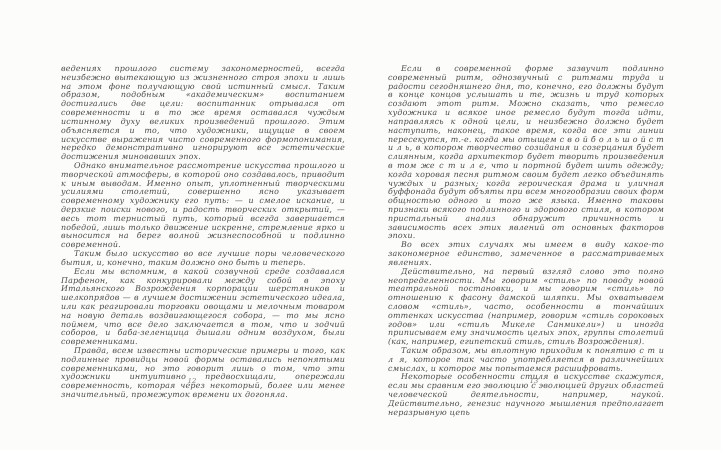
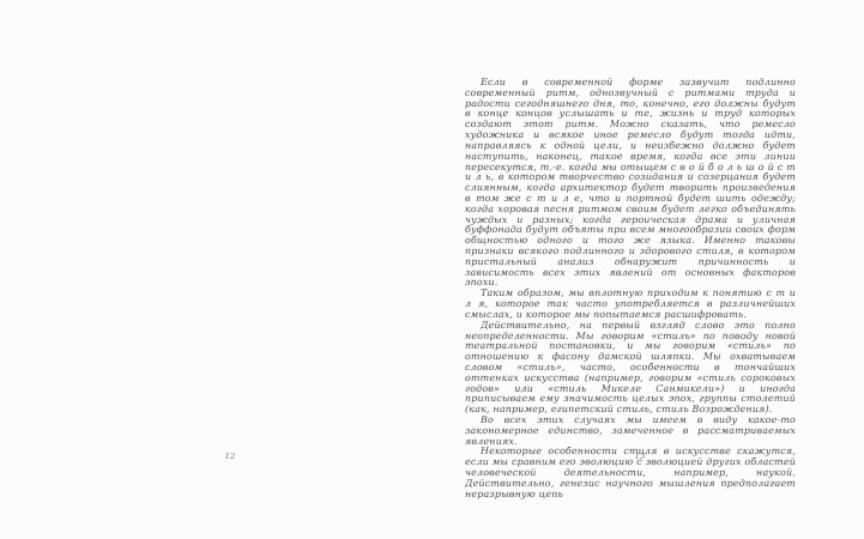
- ведениях прошлого систему закономерностей, всегда неизбежно вытекающую из жизненного строя эпохи и лишь на этом фоне получающую свой истинный смысл. Таким образом, подобным «академическим» воспитанием достигались две цели: воспитанник отрывался от современности и в то же время оставался чуждым истинному духу великих произведений прошлого. Этим объясняется и то, что художники, ищущие в своем искусстве выражения чисто современного формопонимания, нередко демонстративно игнорируют все эстетические достижения миновавших эпох.
- Однако внимательное рассмотрение искусства прошлого и творческой атмосферы, в которой оно создавалось, приводит к иным выводам. Именно опыт, уплотненный творческими усилиями столетий, совершенно ясно указывает современному художнику его путь: — и смелое искание, и дерзкие поиски нового, и радость творческих открытий, — весь тот тернистый путь, который всегда завершается победой, лишь только движение искренне, стремление ярко и выносится на берег волной жизнеспособной и подлинно современной.
- Таким было искусство во все лучшие поры человеческого бытия, и, конечно, таким должно оно быть и теперь.
- Если мы вспомним, в какой созвучной среде создавался Парфенон, как конкурировали между собой в эпоху Итальянского Возрождения корпорации шерстяников и шелкопрядов — в лучшем достижении эстетического идеала, или как реагировали торговки овощами и мелочным товаром на новую деталь воздвигающегося собора, — то мы ясно поймем, что все дело заключается в том, что и зодчий соборов, и баба-зеленщица дышали одним воздухом, были современниками.
- Правда, всем известны исторические примеры и того, как подлинные провидцы новой формы оставались непонятыми современниками, но это говорит лишь о том, что эти художники интуитивно предвосхищали, опережали современность, которая через некоторый, более или менее значительный, промежуток времени их догоняла.
  Если в современной форме зазвучит подлинно современный ритм, однозвучный с ритмами труда и радости сегодняшнего дня, то, конечно, его должны будут в конце концов услышать и те, жизнь и труд которых создают этот ритм. Можно сказать, что ремесло художника и всякое иное ремесло будут тогда идти, направляясь к одной цели, и неизбежно должно будет наступить, наконец, такое время, когда все эти линии пересекутся, т.-е. когда мы отыщем с в о й б о л ь ш о й с т и л ь, в котором творчество созидания и созерцания будет слиянным, когда архитектор будет творить произведения в том же с т и л е, что и портной будет шить одежду; когда хоровая песня ритмом своим будет легко объединять чуждых и разных; когда героическая драма и уличная буффонада будут объяты при всем многообразии своих форм общностью одного и того же языка. Именно таковы признаки всякого подлинного и здорового стиля, в котором пристальный анализ обнаружит причинность и зависимость всех этих явлений от основных факторов эпохи.
- Во всех этих случаях мы имеем в виду какое-то закономерное единство, замеченное в рассматриваемых явлениях.
+ Таким образом, мы вплотную приходим к понятию с т и л я, которое так часто употребляется в различнейших смыслах, и которое мы попытаемся расшифровать.
  Действительно, на первый взгляд слово это полно неопределенности. Мы говорим «стиль» по поводу новой театральной постановки, и мы говорим «стиль» по отношению к фасону дамской шляпки. Мы охватываем словом «стиль», часто, особенности в тончайших оттенках искусства (например, говорим «стиль сороковых годов» или «стиль Микеле Санмикели») и иногда приписываем ему значимость целых эпох, группы столетий (как, например, египетский стиль, стиль Возрождения).
- Таким образом, мы вплотную приходим к понятию с т и л я, которое так часто употребляется в различнейших смыслах, и которое мы попытаемся расшифровать.
+ Во всех этих случаях мы имеем в виду какое-то закономерное единство, замеченное в рассматриваемых явлениях.
  Некоторые особенности стиля в искусстве скажутся, если мы сравним его эволюцию с эволюцией других областей человеческой деятельности, например, наукой. Действительно, генезис научного мышления предполагает неразрывную цепь
  12
  13
